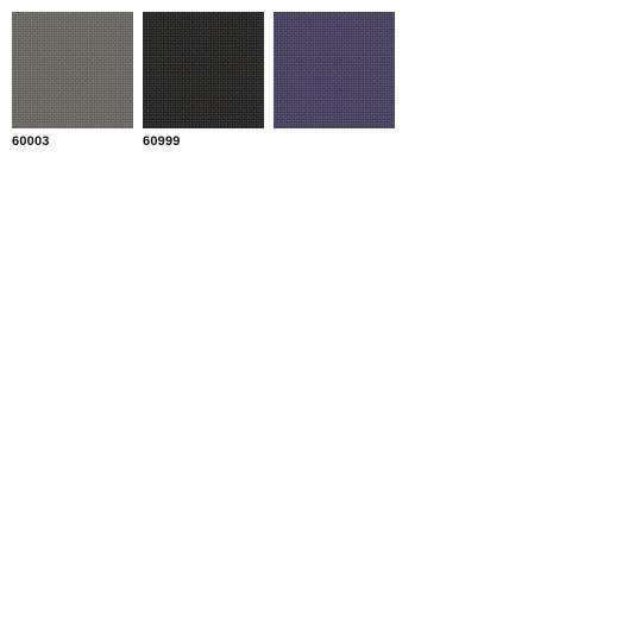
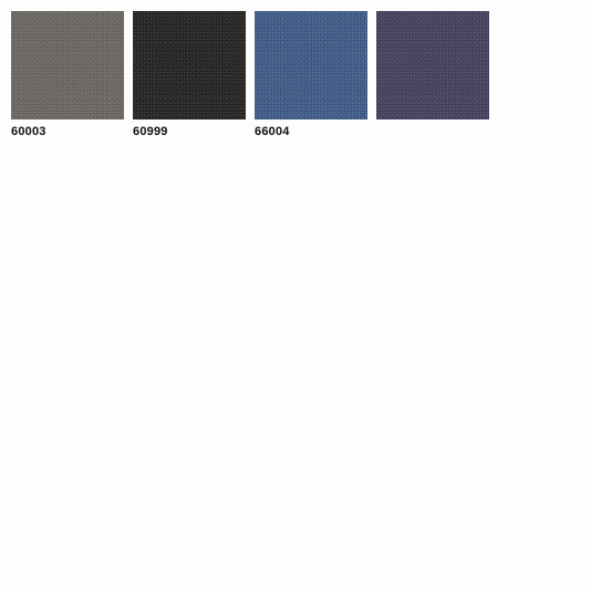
  60003
  60999
+ 66004
